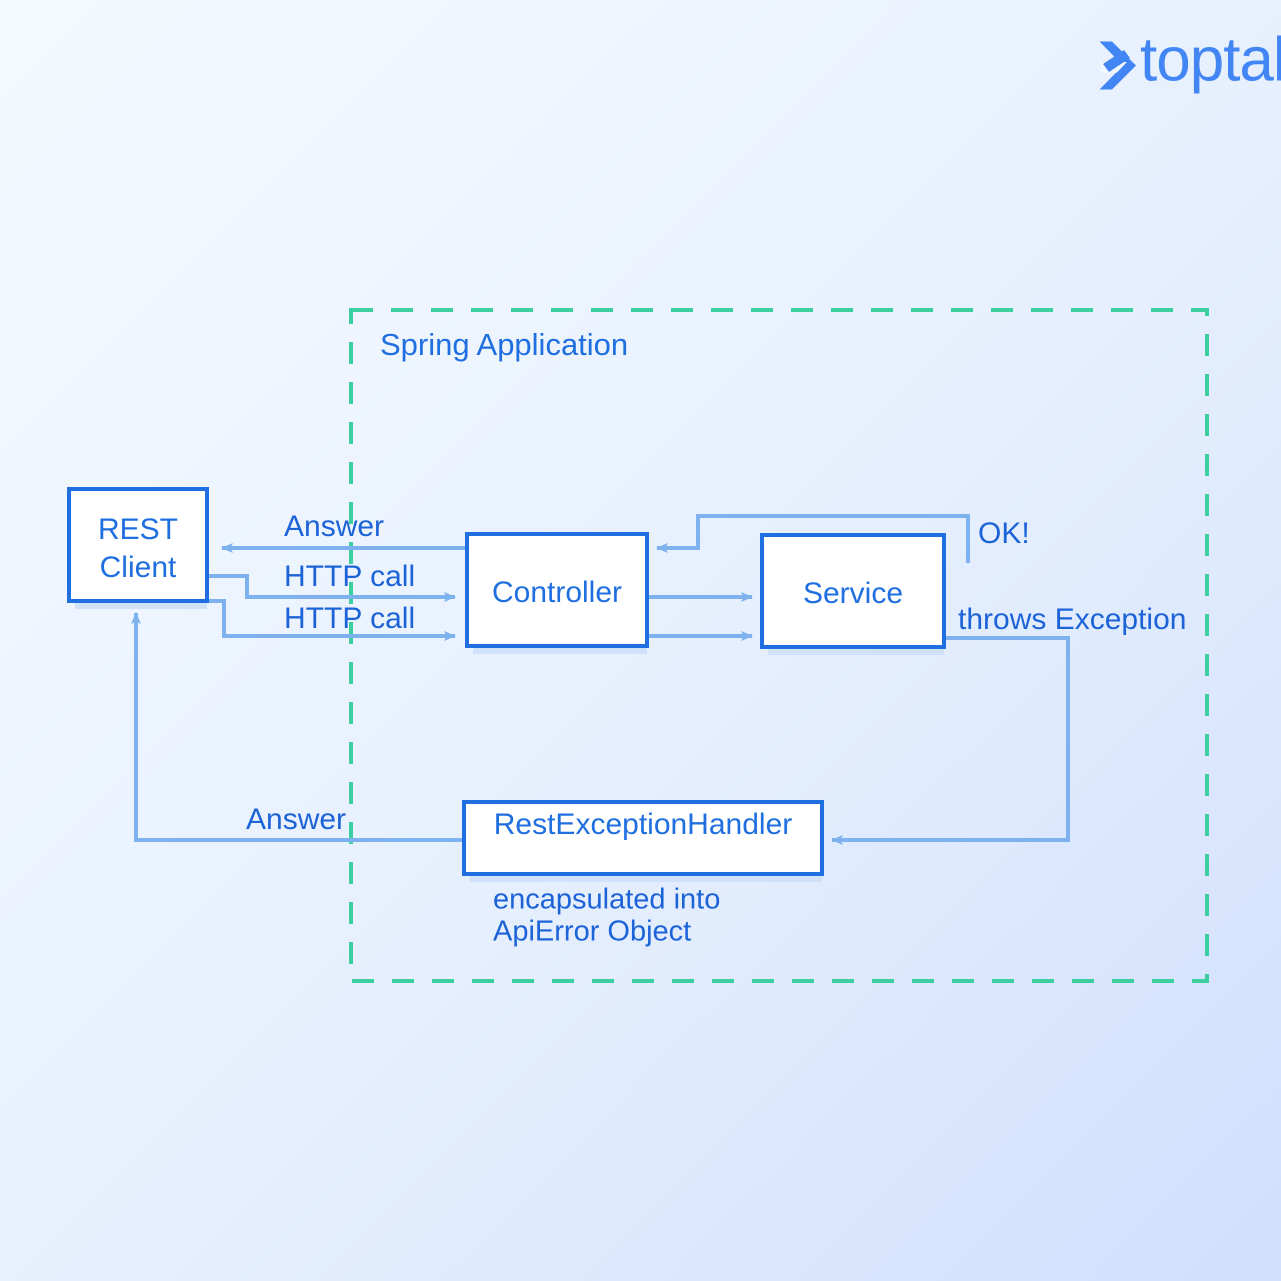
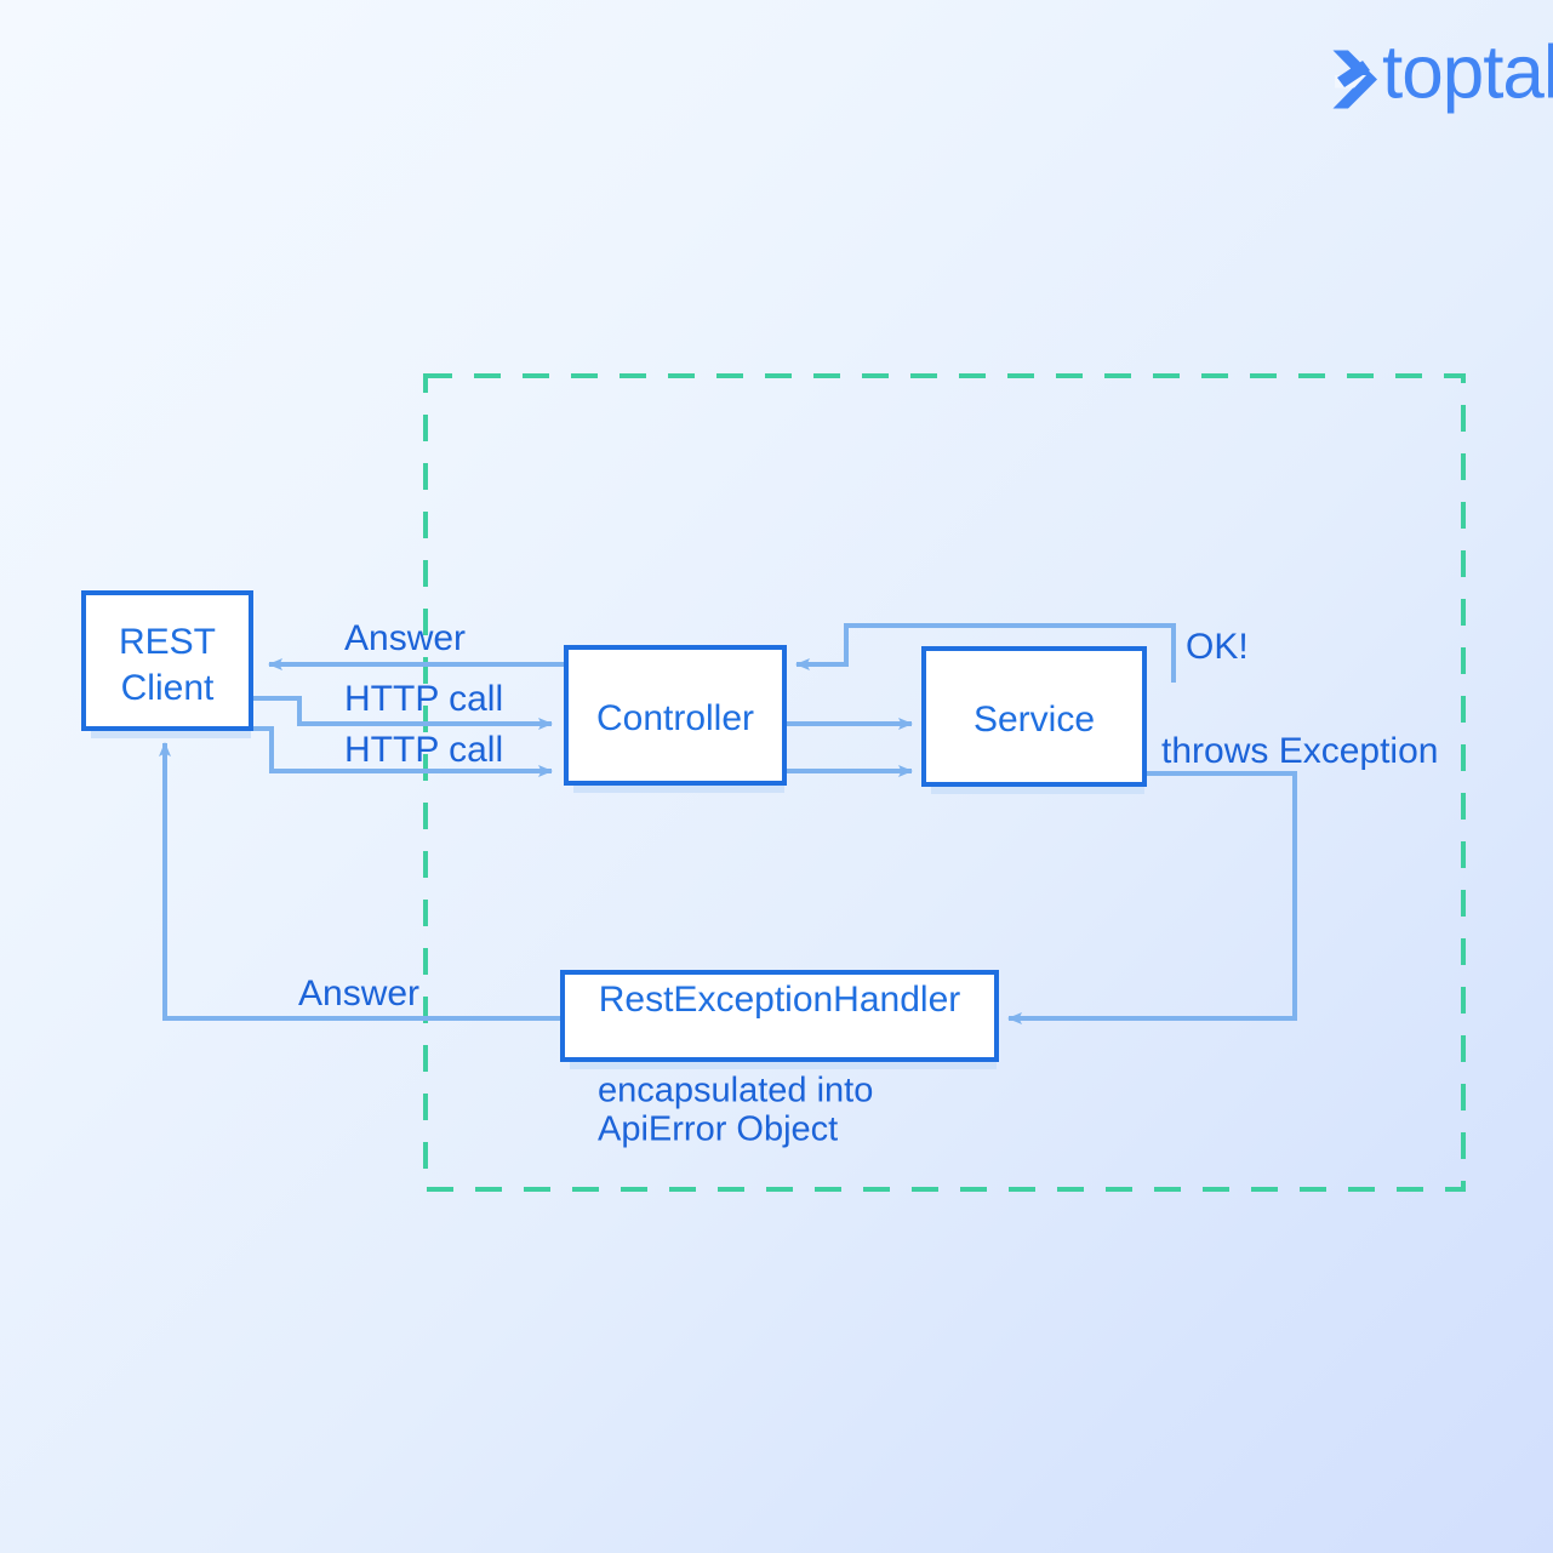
- Spring Application
  Answer
  HTTP call
  HTTP call
  OK!
  throws Exception
  Answer
  REST
  Client
  Controller
  Service
  RestExceptionHandler
  encapsulated into
  ApiError Object
  toptal
